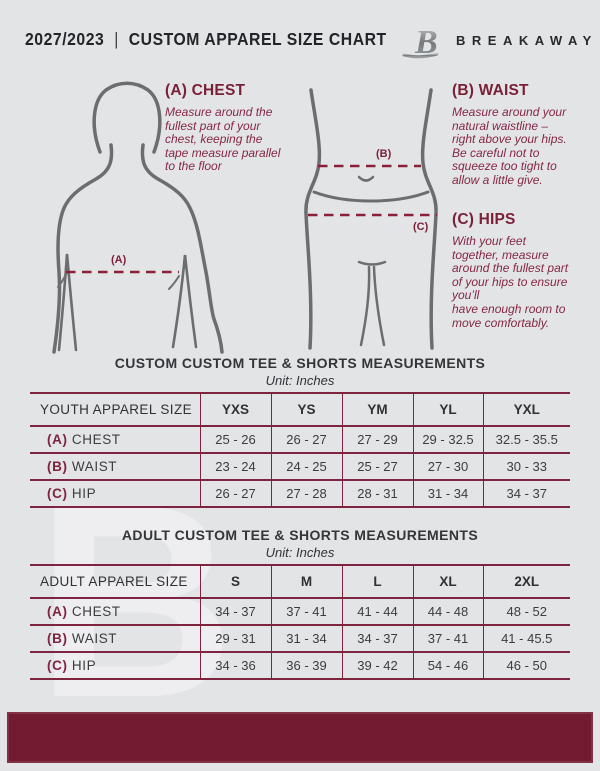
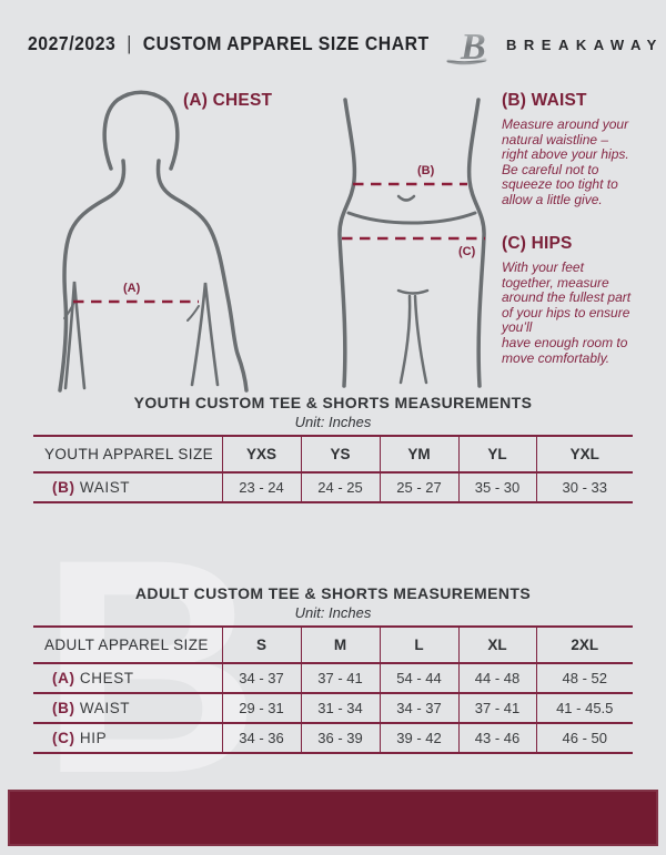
  2027/2023
  |
  CUSTOM APPAREL SIZE CHART
  B
  BREAKAWAY
  (A)
  (B)
  (C)
  (A) CHEST
- Measure around the
- fullest part of your
- chest, keeping the
- tape measure parallel
- to the floor
  (B) WAIST
  Measure around your
  natural waistline –
  right above your hips.
  Be careful not to
  squeeze too tight to
  allow a little give.
  (C) HIPS
  With your feet
  together, measure
  around the fullest part
  of your hips to ensure
  you’ll
  have enough room to
  move comfortably.
  B
- CUSTOM CUSTOM TEE & SHORTS MEASUREMENTS
+ YOUTH CUSTOM TEE & SHORTS MEASUREMENTS
  Unit: Inches
  YOUTH APPAREL SIZE	YXS	YS	YM	YL	YXL
- (A) CHEST	25 - 26	26 - 27	27 - 29	29 - 32.5	32.5 - 35.5
- (B) WAIST	23 - 24	24 - 25	25 - 27	27 - 30	30 - 33
+ (B) WAIST	23 - 24	24 - 25	25 - 27	35 - 30	30 - 33
- (C) HIP	26 - 27	27 - 28	28 - 31	31 - 34	34 - 37
  ADULT CUSTOM TEE & SHORTS MEASUREMENTS
  Unit: Inches
  ADULT APPAREL SIZE	S	M	L	XL	2XL
- (A) CHEST	34 - 37	37 - 41	41 - 44	44 - 48	48 - 52
+ (A) CHEST	34 - 37	37 - 41	54 - 44	44 - 48	48 - 52
  (B) WAIST	29 - 31	31 - 34	34 - 37	37 - 41	41 - 45.5
- (C) HIP	34 - 36	36 - 39	39 - 42	54 - 46	46 - 50
+ (C) HIP	34 - 36	36 - 39	39 - 42	43 - 46	46 - 50
